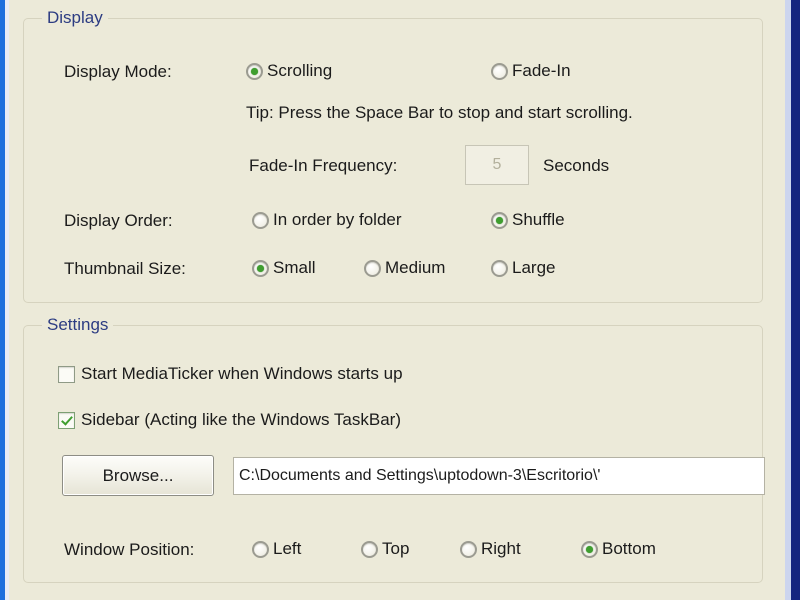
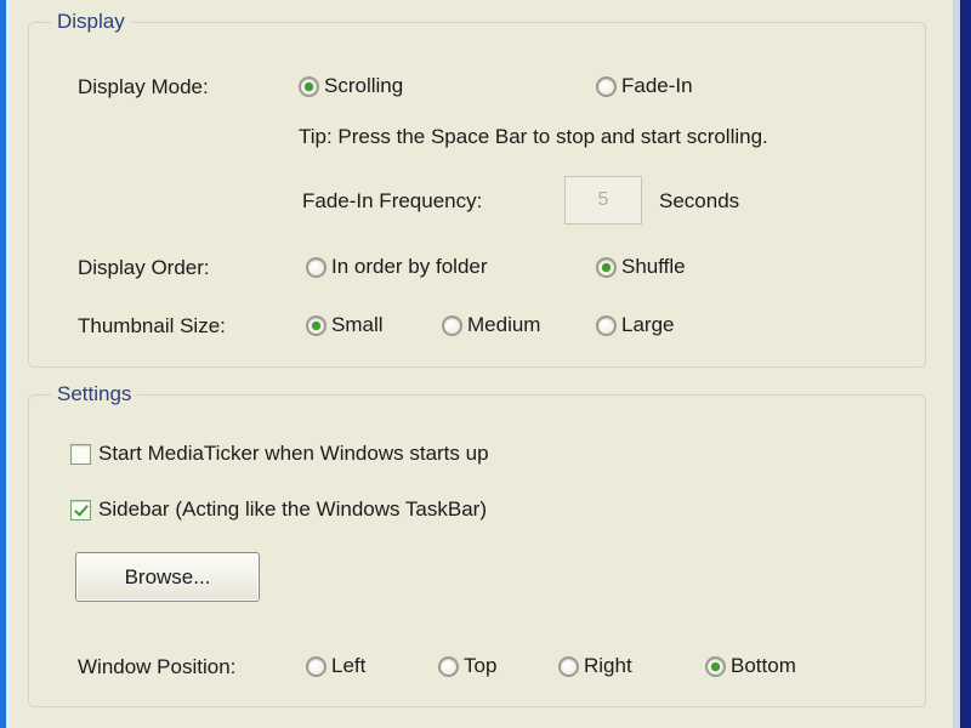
  Display
  Display Mode:
  Scrolling
  Fade-In
  Tip: Press the Space Bar to stop and start scrolling.
  Fade-In Frequency:
  5
  Seconds
  Display Order:
  In order by folder
  Shuffle
  Thumbnail Size:
  Small
  Medium
  Large
  Settings
  Start MediaTicker when Windows starts up
  Sidebar (Acting like the Windows TaskBar)
  Browse...
- C:\Documents and Settings\uptodown-3\Escritorio\'
  Window Position:
  Left
  Top
  Right
  Bottom
